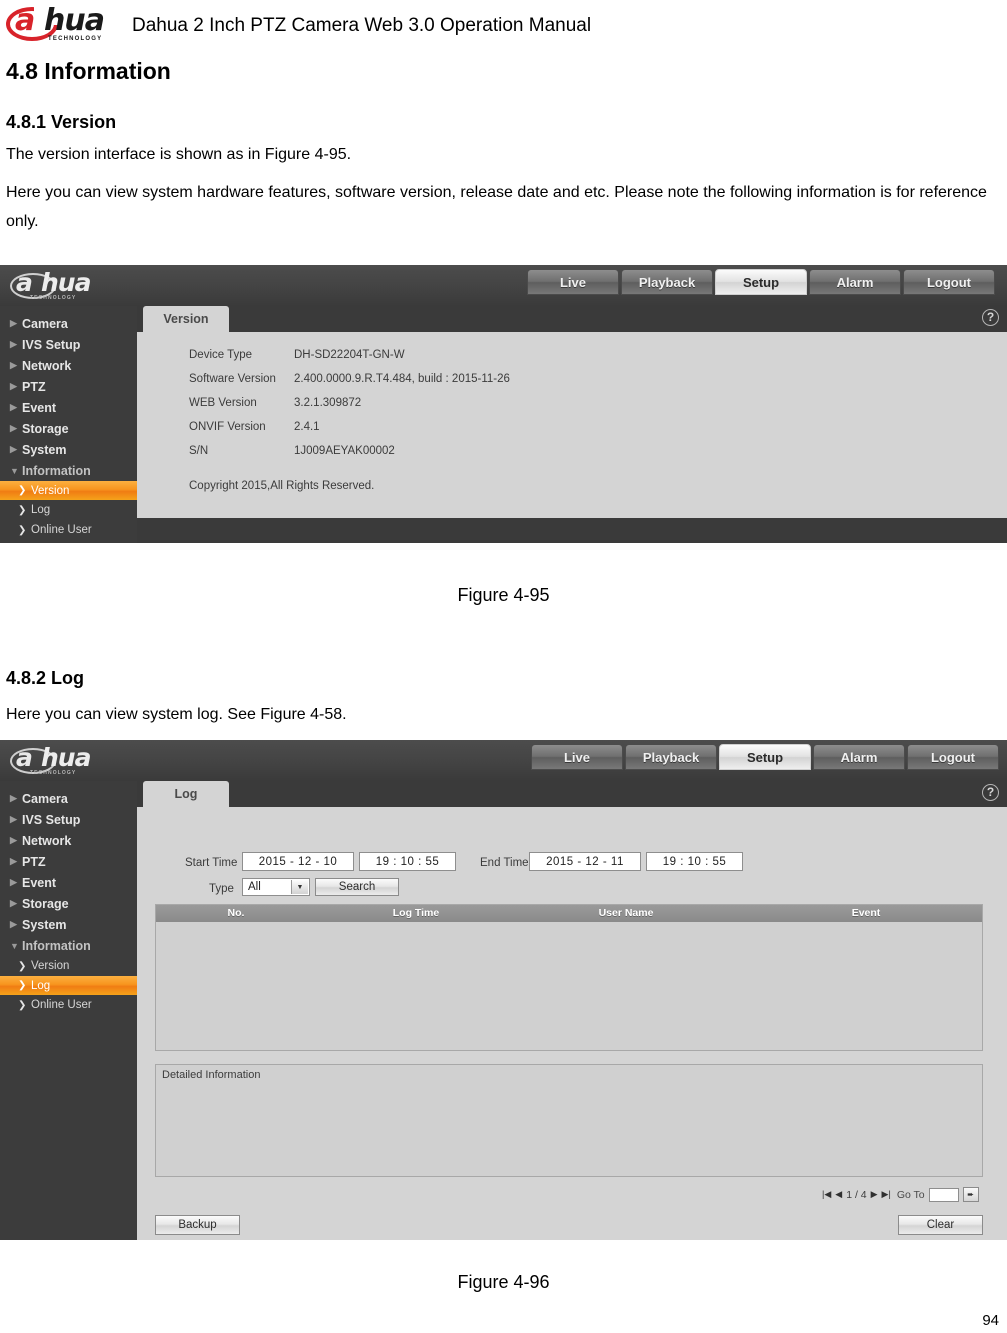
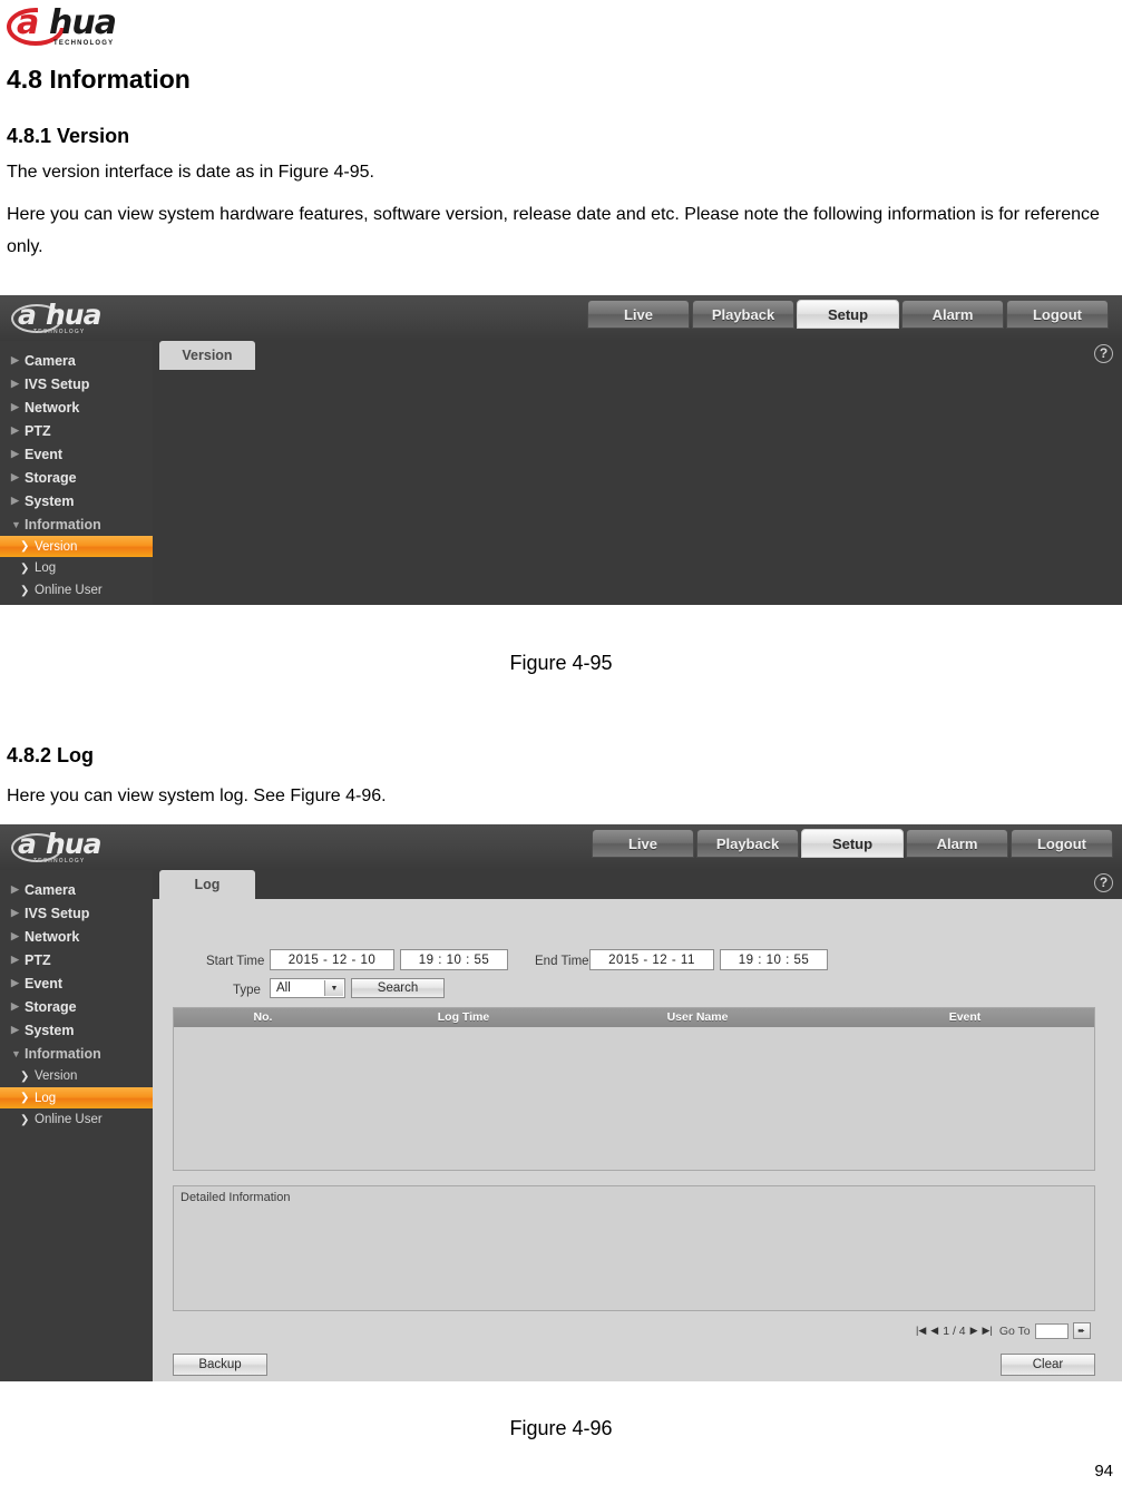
  a
  hua
- Dahua 2 Inch PTZ Camera Web 3.0 Operation Manual
  4.8 Information
  4.8.1 Version
- The version interface is shown as in Figure 4-95.
+ The version interface is date as in Figure 4-95.
  Here you can view system hardware features, software version, release date and etc. Please note the following information is for reference only.
  a
  hua
  Live
  Playback
  Setup
  Alarm
  Logout
  ▶
  Camera
  ▶
  IVS Setup
  ▶
  Network
  ▶
  PTZ
  ▶
  Event
  ▶
  Storage
  ▶
  System
  ▼
  Information
  ❯
  Version
  ❯
  Log
  ❯
  Online User
  Version
  ?
- Device Type
- DH-SD22204T-GN-W
- Software Version
- 2.400.0000.9.R.T4.484, build : 2015-11-26
- WEB Version
- 3.2.1.309872
- ONVIF Version
- 2.4.1
- S/N
- 1J009AEYAK00002
- Copyright 2015,All Rights Reserved.
  Figure 4-95
  4.8.2 Log
- Here you can view system log. See Figure 4-58.
+ Here you can view system log. See Figure 4-96.
  a
  hua
  Live
  Playback
  Setup
  Alarm
  Logout
  ▶
  Camera
  ▶
  IVS Setup
  ▶
  Network
  ▶
  PTZ
  ▶
  Event
  ▶
  Storage
  ▶
  System
  ▼
  Information
  ❯
  Version
  ❯
  Log
  ❯
  Online User
  Log
  ?
  Start Time
  2015 - 12 - 10
  19 : 10 : 55
  End Time
  2015 - 12 - 11
  19 : 10 : 55
  Type
  All
  Search
  No.
  Log Time
  User Name
  Event
  Detailed Information
  |◀
  ◀
  1 / 4
  ▶
  ▶|
  Go To
  ➨
  Backup
  Clear
  Figure 4-96
  94
